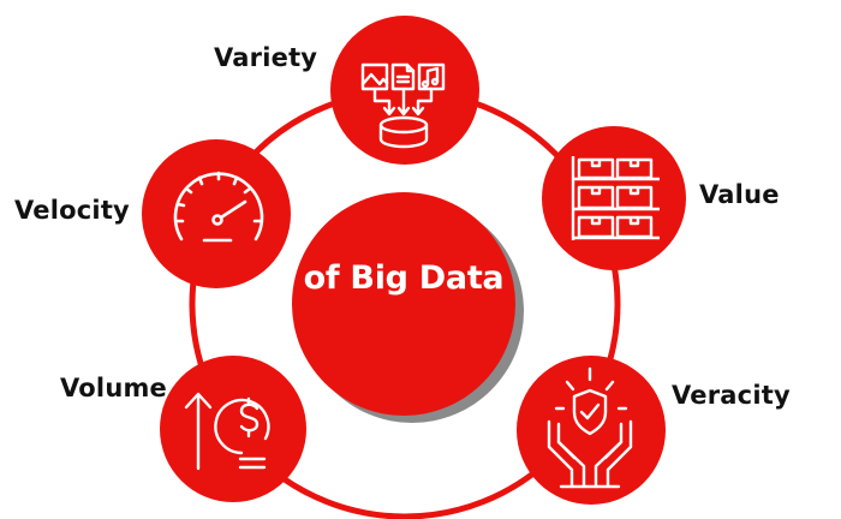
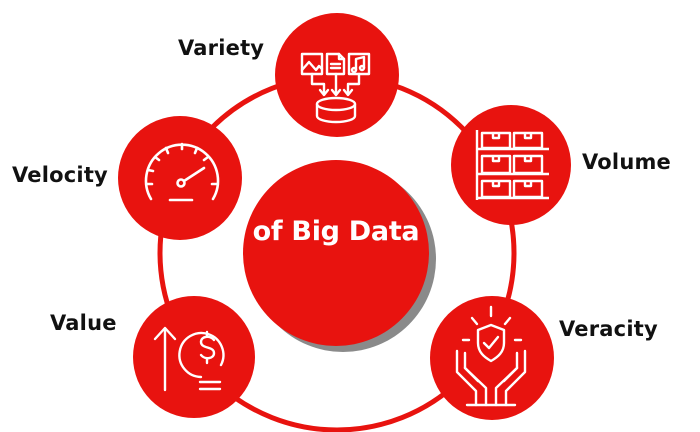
  of Big Data
  Variety
- Value
+ Volume
  Veracity
- Volume
+ Value
  Velocity
